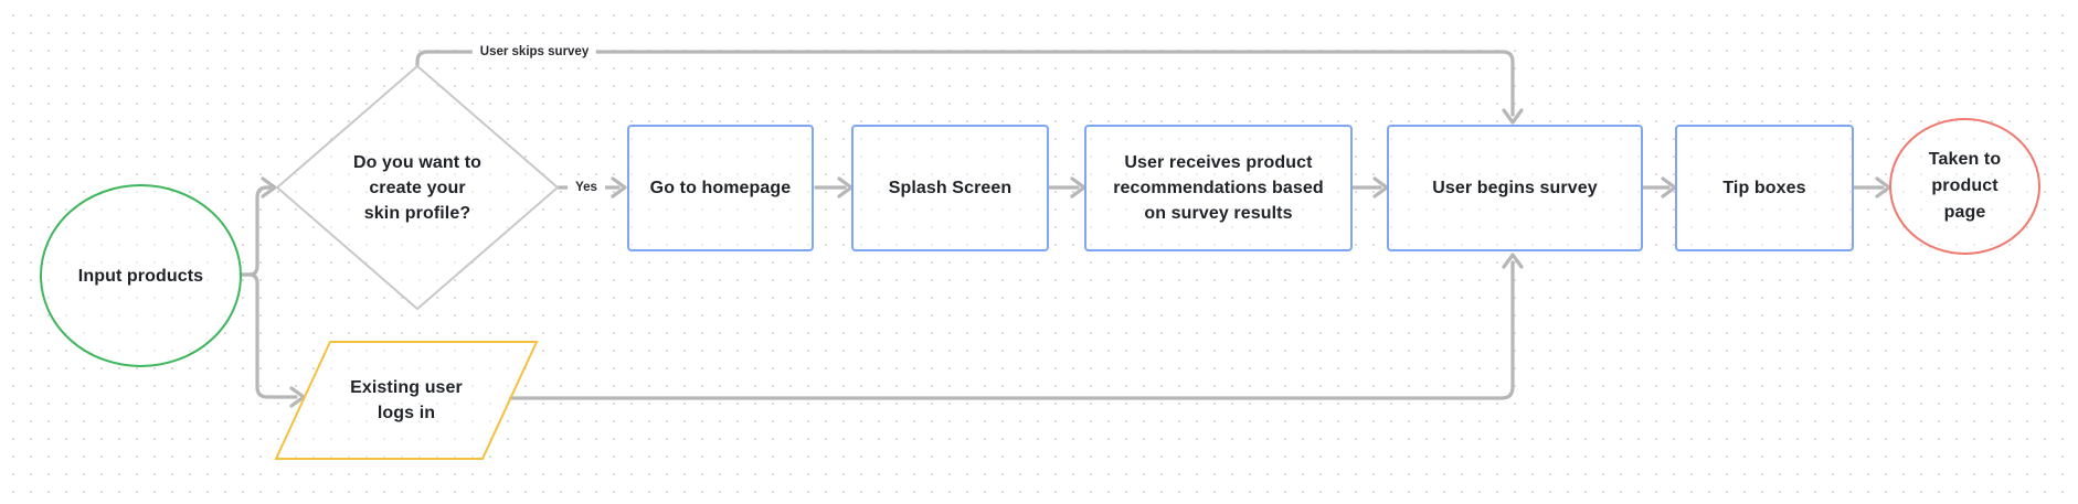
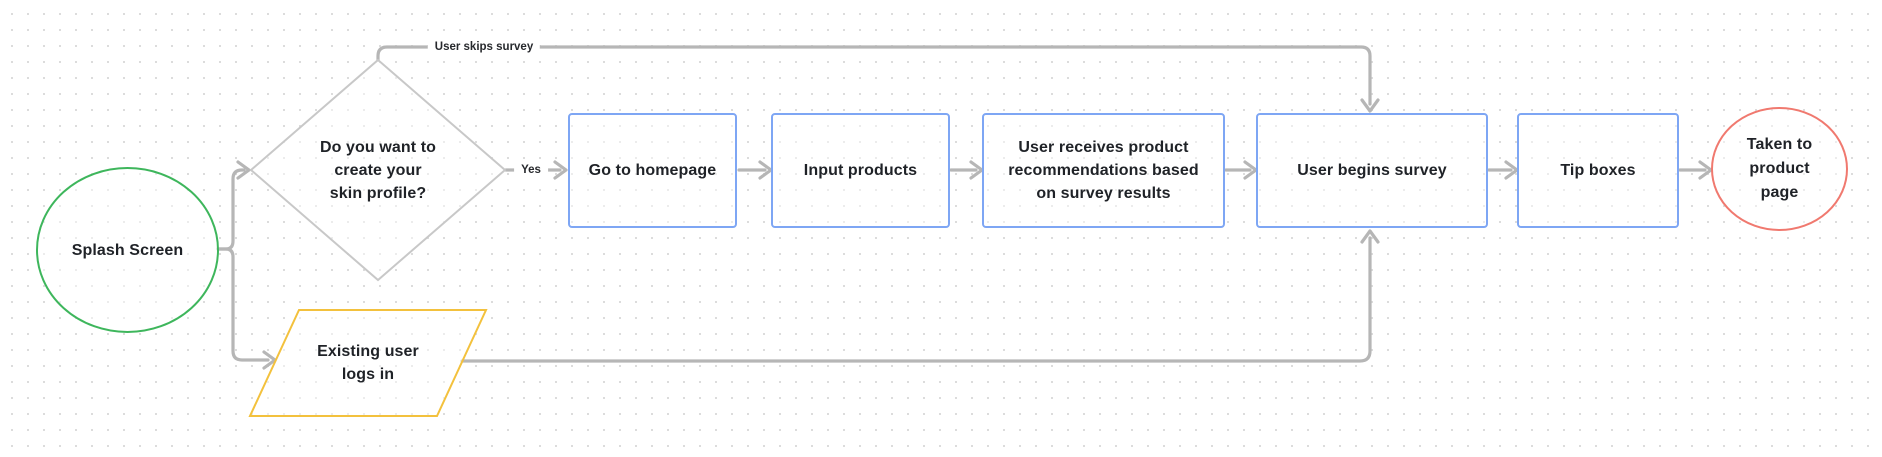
- Input products
+ Splash Screen
  Do you want to
  create your
  skin profile?
  Go to homepage
- Splash Screen
+ Input products
  User receives product
  recommendations based
  on survey results
  User begins survey
  Tip boxes
  Taken to
  product
  page
  Existing user
  logs in
  User skips survey
  Yes
